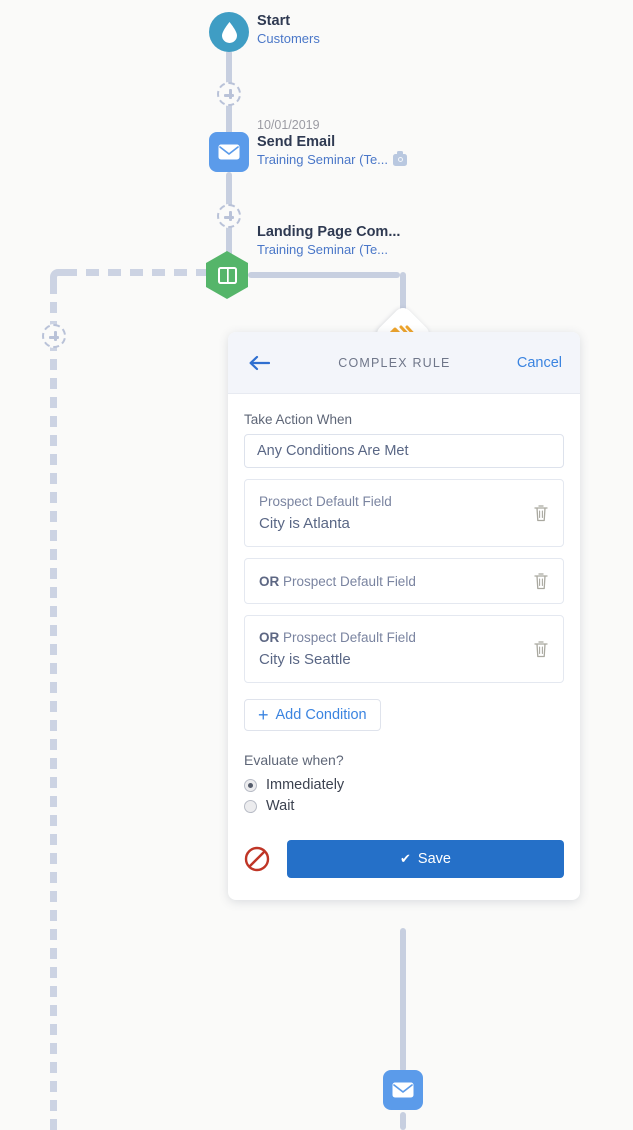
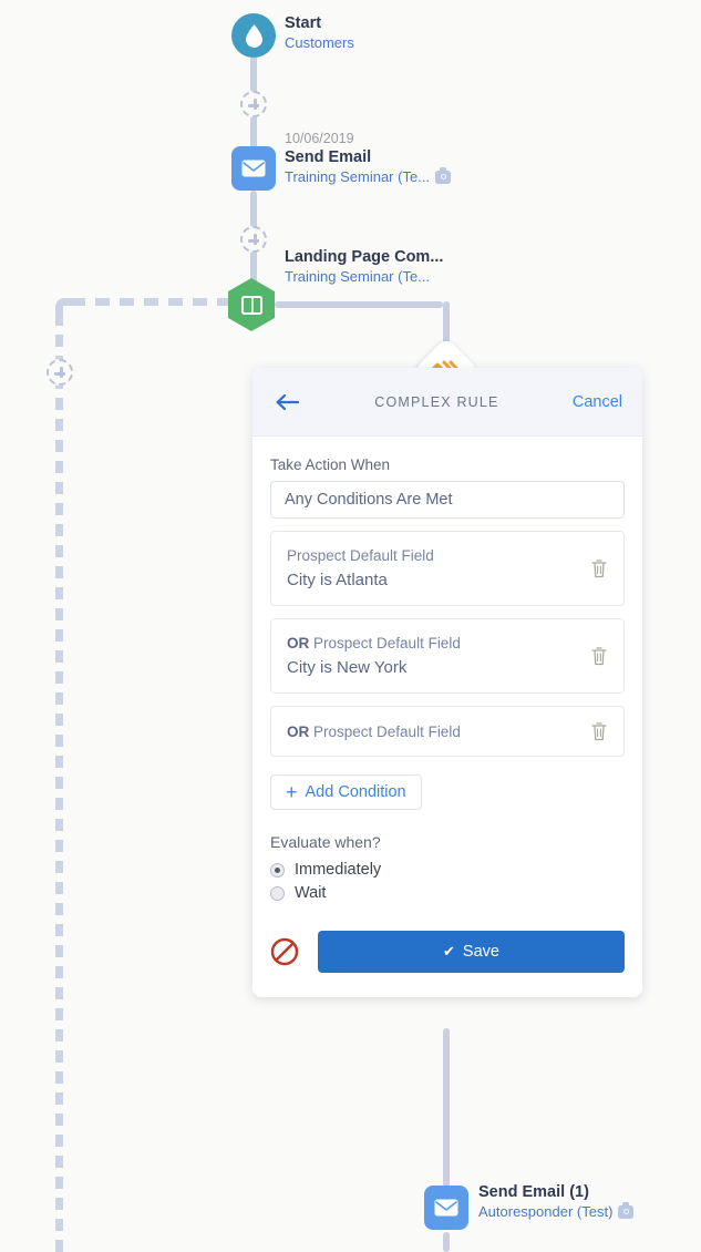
  Start
  Customers
- 10/01/2019
+ 10/06/2019
  Send Email
  Training Seminar (Te...
  Landing Page Com...
  Training Seminar (Te...
  COMPLEX RULE
  Cancel
  Take Action When
  Any Conditions Are Met
  Prospect Default Field
  City is Atlanta
  OR Prospect Default Field
+ City is New York
  OR Prospect Default Field
- City is Seattle
  +
  Add Condition
  Evaluate when?
  Immediately
  Wait
  ✔
  Save
+ Send Email (1)
+ Autoresponder (Test)
